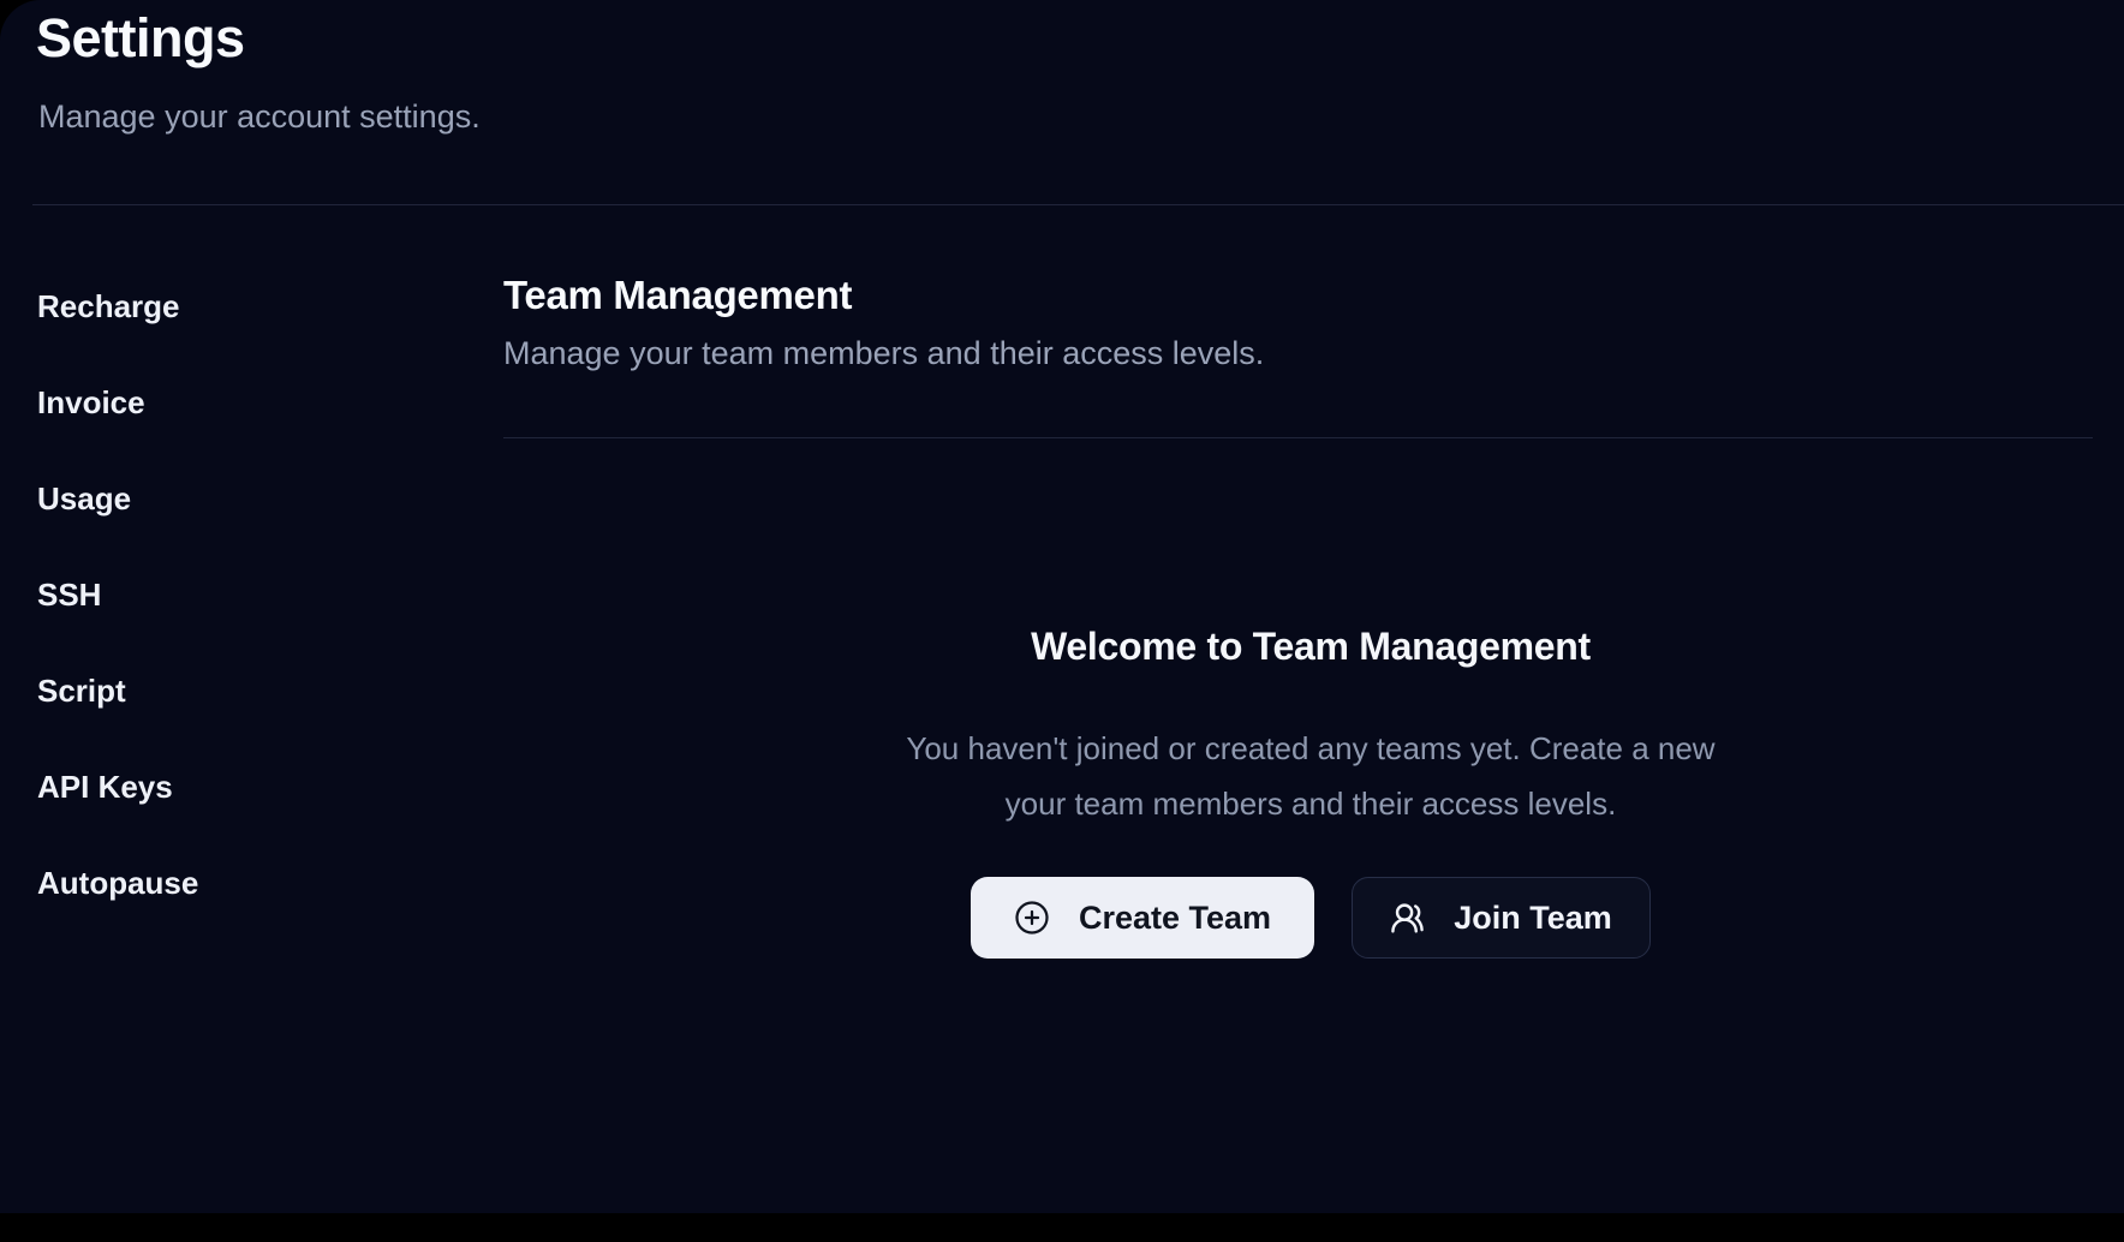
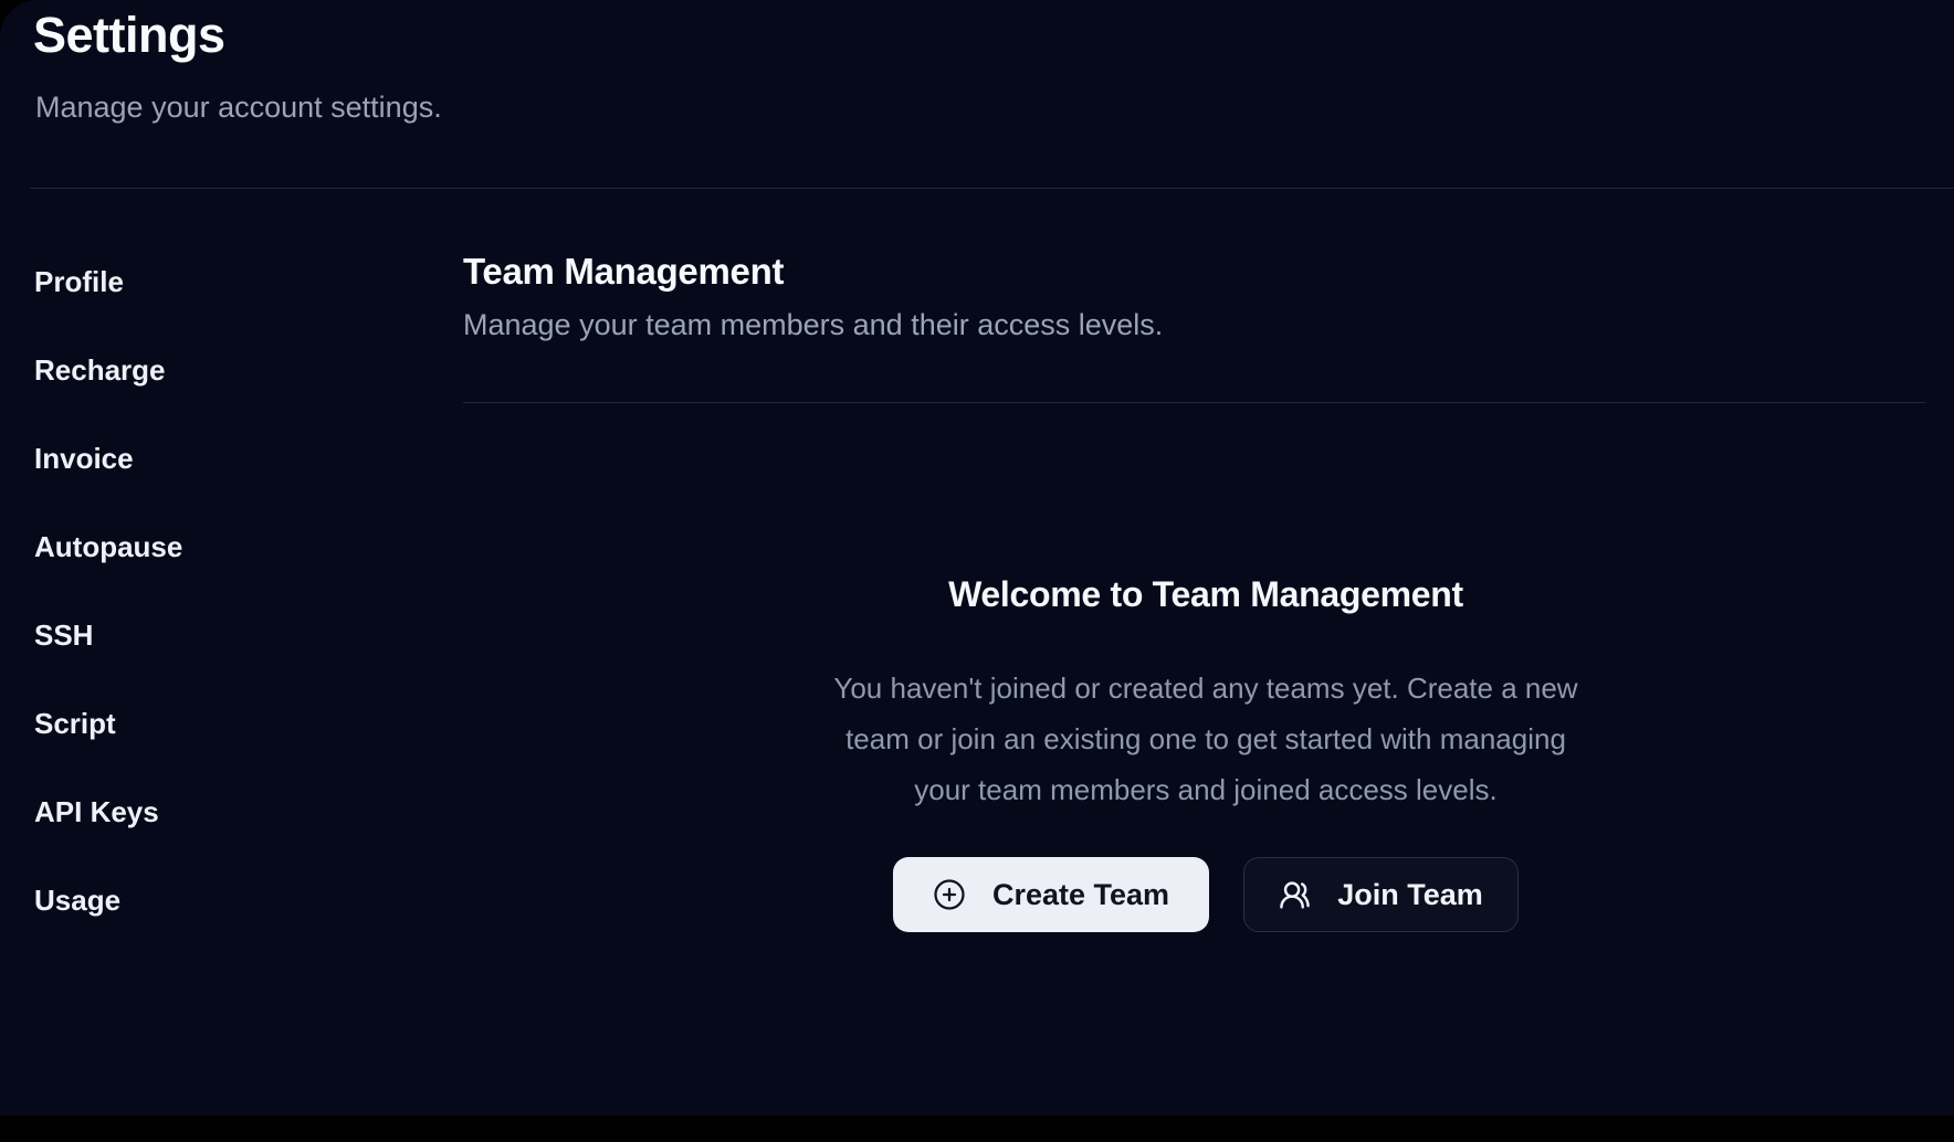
  Settings
  Manage your account settings.
+ Profile
  Recharge
  Invoice
- Usage
+ Autopause
  SSH
  Script
  API Keys
- Autopause
+ Usage
  Team Management
  Manage your team members and their access levels.
  Welcome to Team Management
  You haven't joined or created any teams yet. Create a new
+ team or join an existing one to get started with managing
- your team members and their access levels.
+ your team members and joined access levels.
  Create Team
  Join Team
